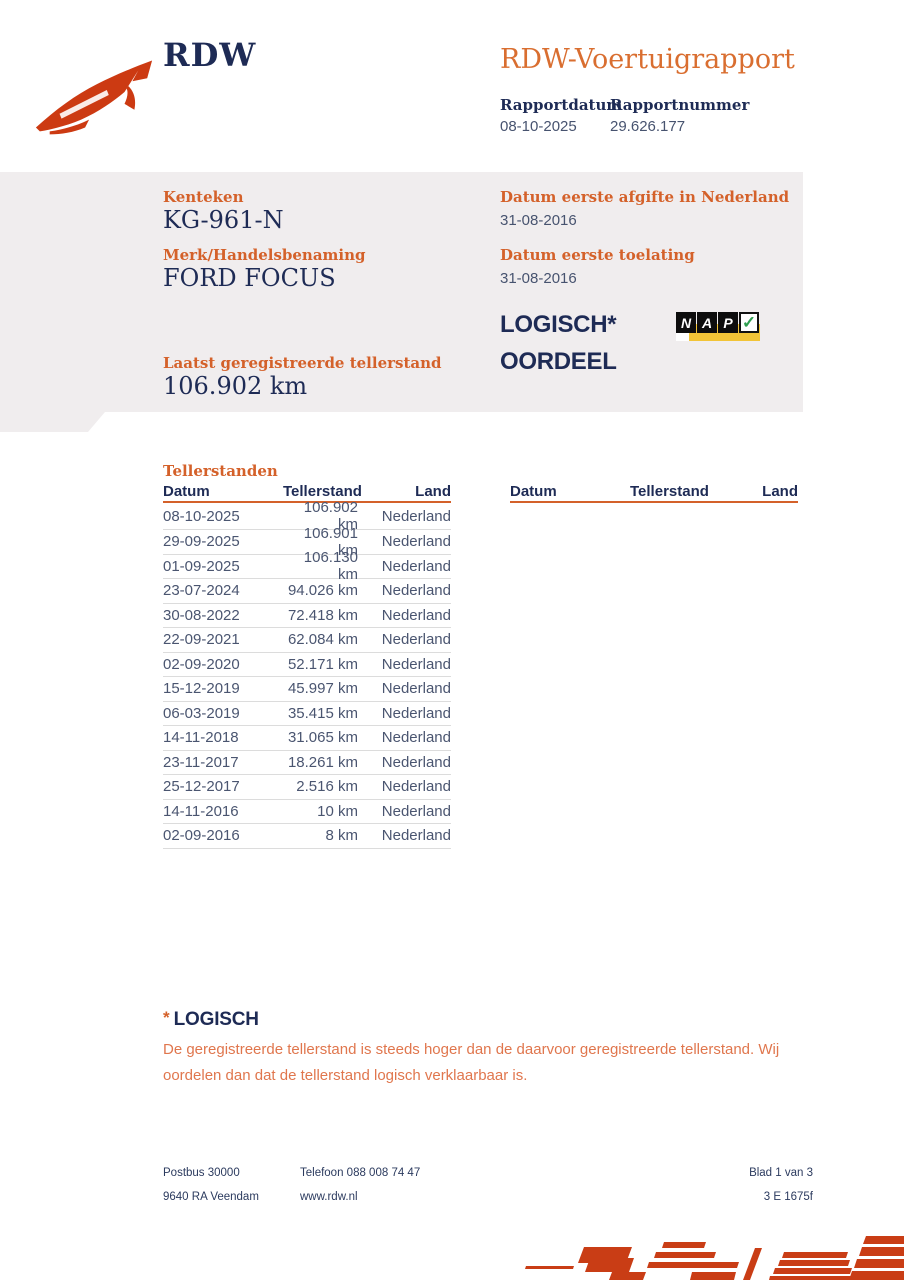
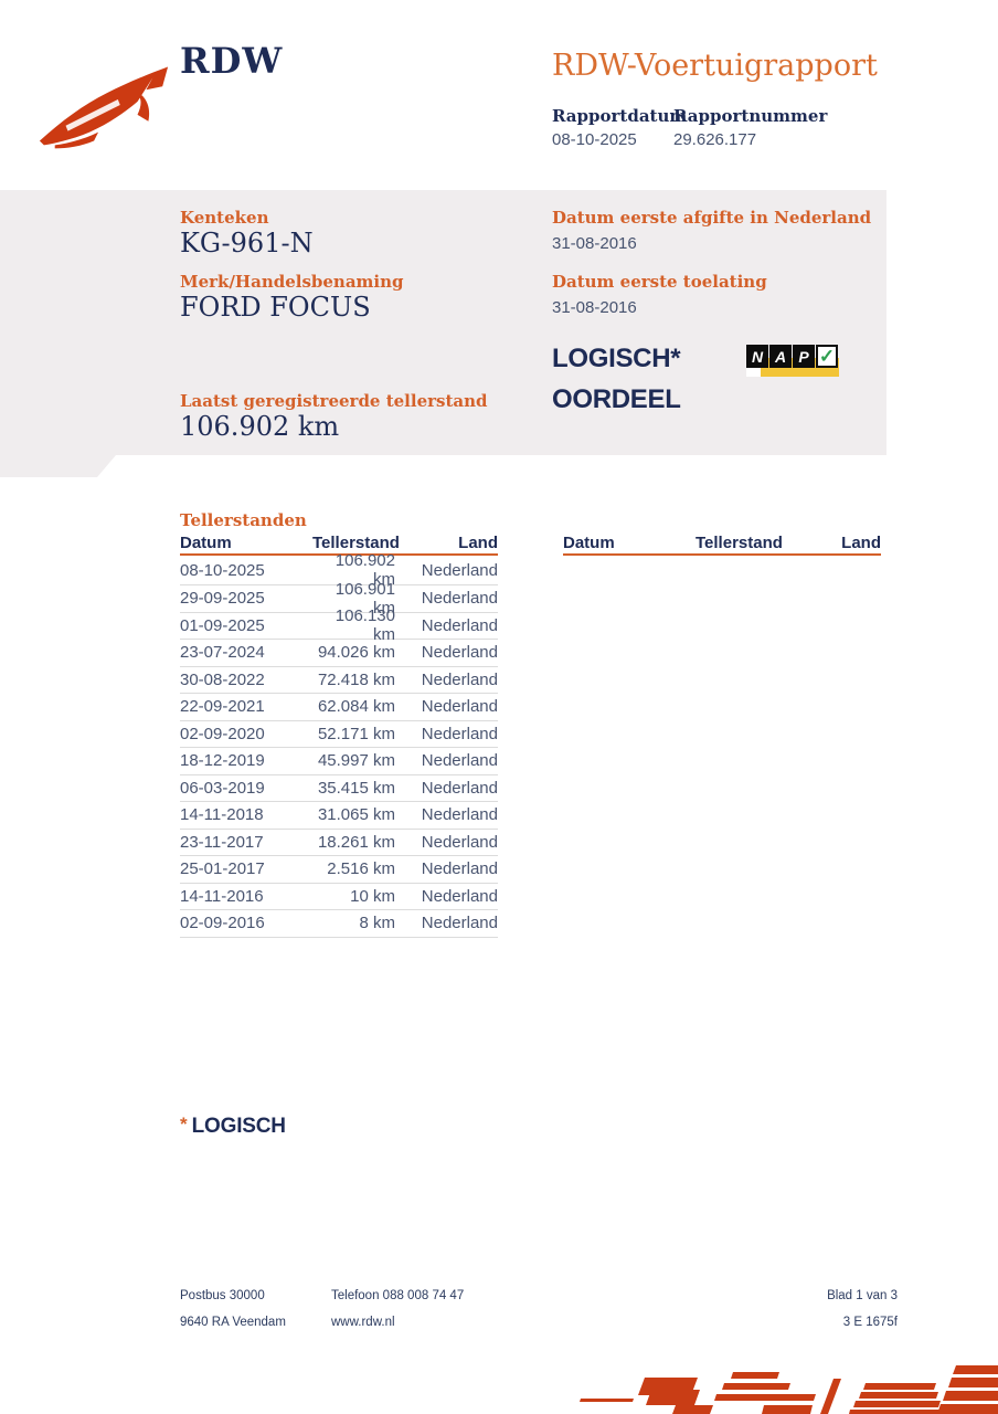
  RDW
  RDW-Voertuigrapport
  Rapportdatum
  Rapportnummer
  08-10-2025
  29.626.177
  Kenteken
  KG-961-N
  Merk/Handelsbenaming
  FORD FOCUS
  Laatst geregistreerde tellerstand
  106.902 km
  Datum eerste afgifte in Nederland
  31-08-2016
  Datum eerste toelating
  31-08-2016
  LOGISCH*
  OORDEEL
  N
  A
  P
  ✓
  Tellerstanden
  Datum
  Tellerstand
  Land
  08-10-2025
  106.902 km
  Nederland
  29-09-2025
  106.901 km
  Nederland
  01-09-2025
  106.130 km
  Nederland
  23-07-2024
  94.026 km
  Nederland
  30-08-2022
  72.418 km
  Nederland
  22-09-2021
  62.084 km
  Nederland
  02-09-2020
  52.171 km
  Nederland
- 15-12-2019
+ 18-12-2019
  45.997 km
  Nederland
  06-03-2019
  35.415 km
  Nederland
  14-11-2018
  31.065 km
  Nederland
  23-11-2017
  18.261 km
  Nederland
- 25-12-2017
+ 25-01-2017
  2.516 km
  Nederland
  14-11-2016
  10 km
  Nederland
  02-09-2016
  8 km
  Nederland
  Datum
  Tellerstand
  Land
  * LOGISCH
- De geregistreerde tellerstand is steeds hoger dan de daarvoor geregistreerde tellerstand. Wij oordelen dan dat de tellerstand logisch verklaarbaar is.
  Postbus 30000
  9640 RA Veendam
  Telefoon 088 008 74 47
  www.rdw.nl
  Blad 1 van 3
  3 E 1675f
